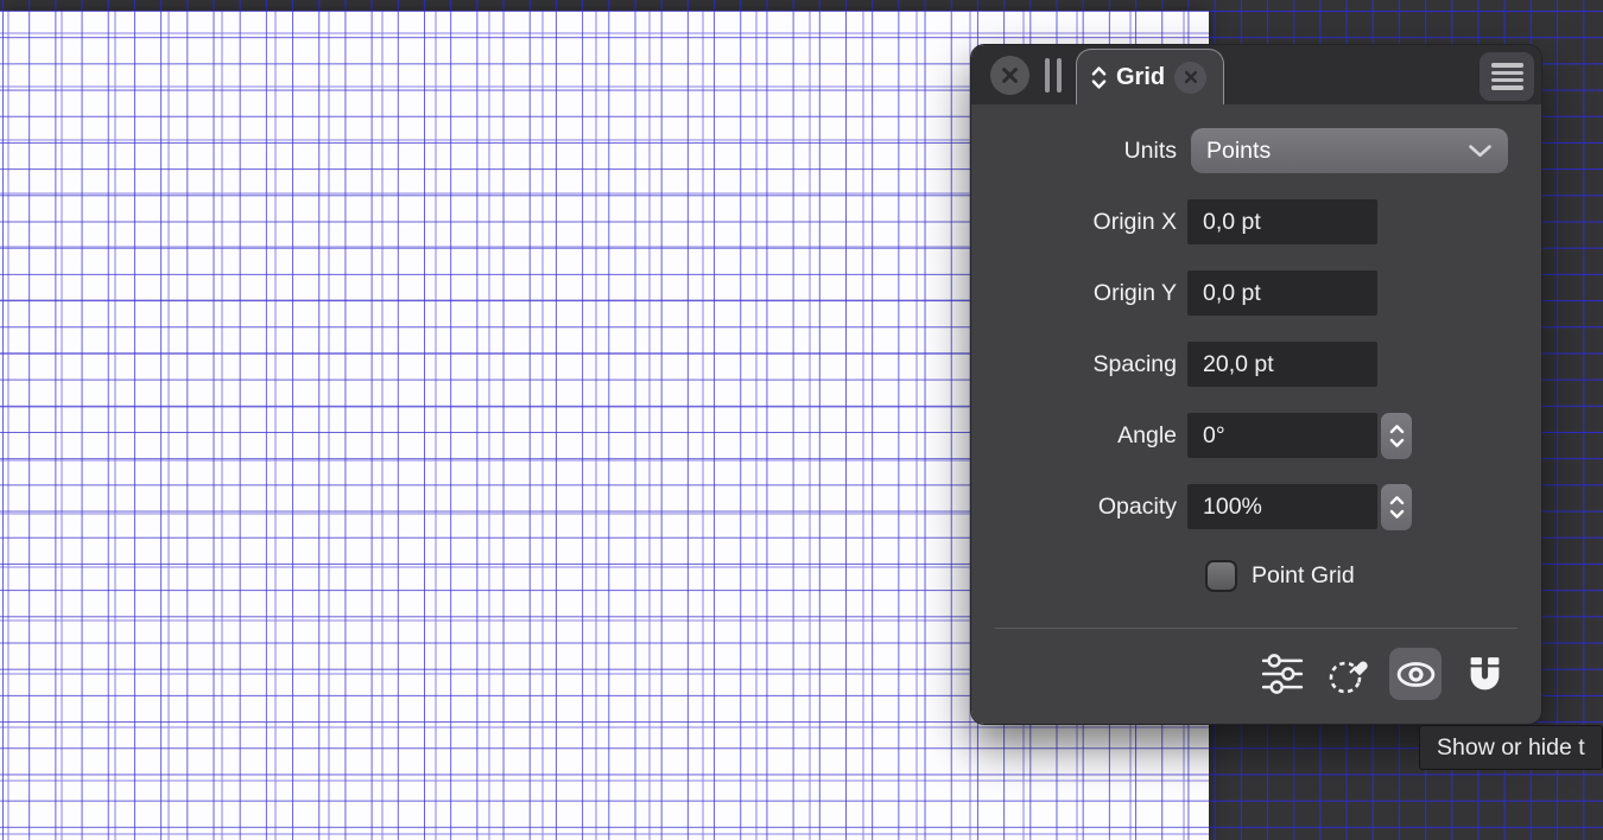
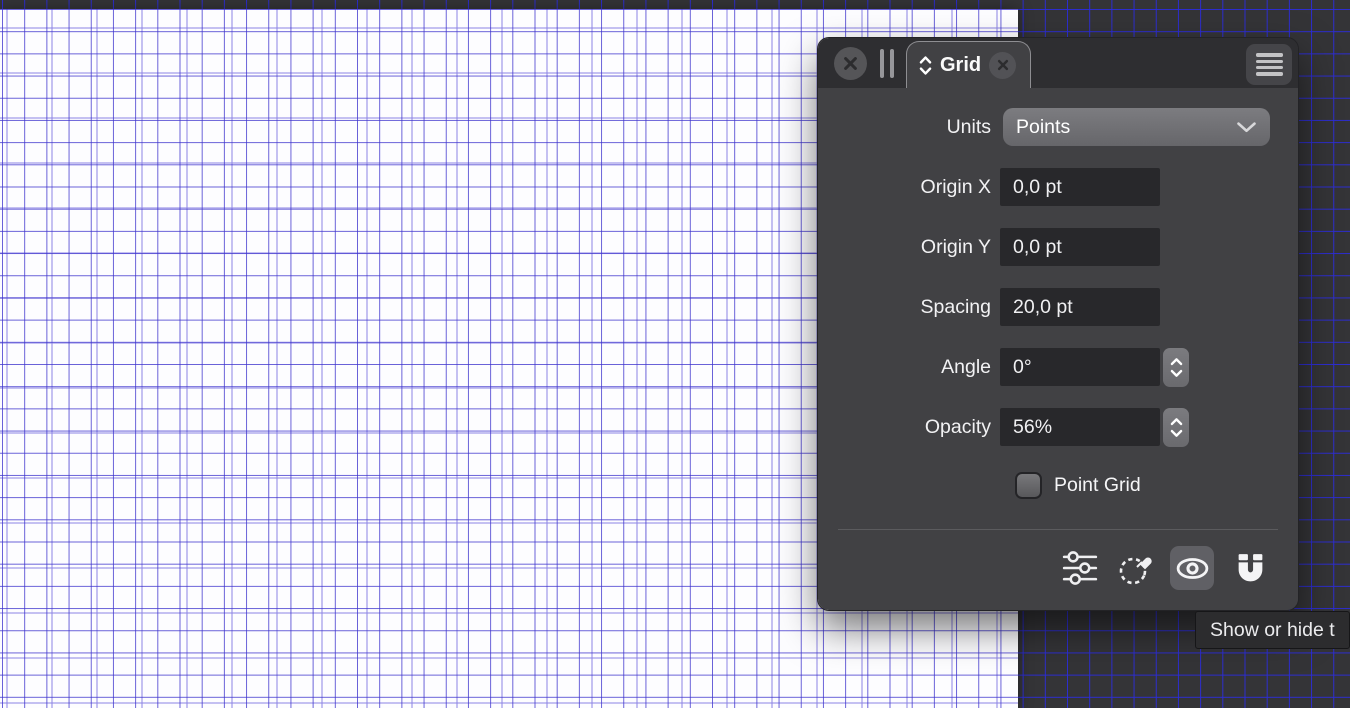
  Grid
  Units
  Points
  Origin X
  0,0 pt
  Origin Y
  0,0 pt
  Spacing
  20,0 pt
  Angle
  0°
  Opacity
- 100%
+ 56%
  Point Grid
  Show or hide t
